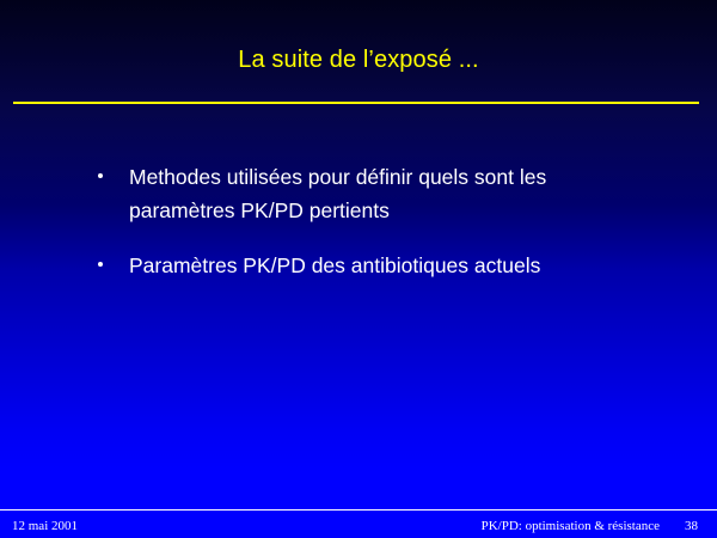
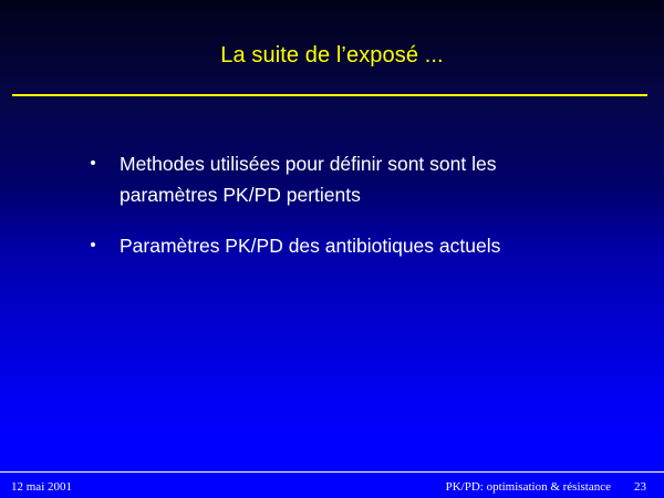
  La suite de l’exposé ...
- Methodes utilisées pour définir quels sont les paramètres PK/PD pertients
+ Methodes utilisées pour définir sont sont les paramètres PK/PD pertients
  Paramètres PK/PD des antibiotiques actuels
  12 mai 2001
  PK/PD: optimisation & résistance
- 38
+ 23
